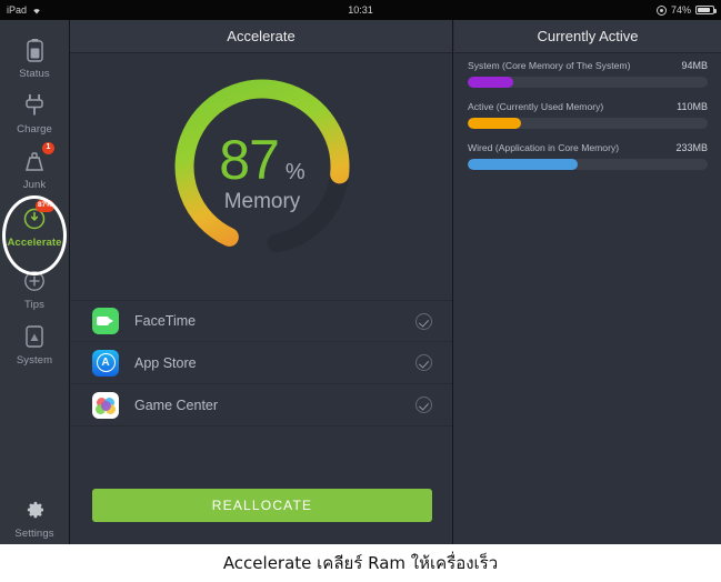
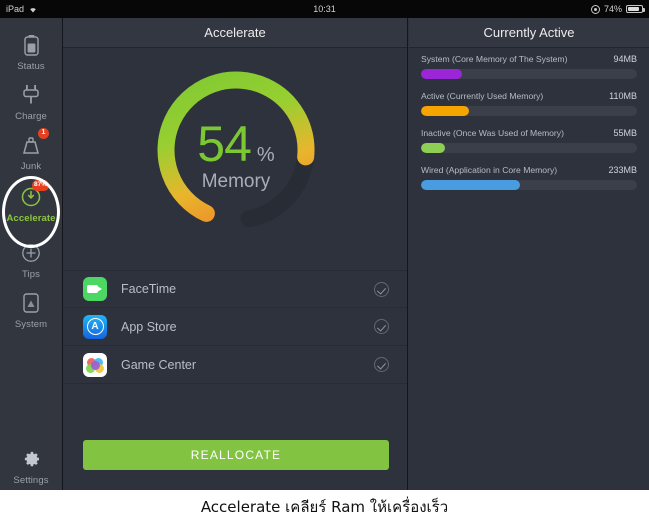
  iPad
  10:31
  74%
  Status
  Charge
  Junk
  Accelerate
  Tips
  System
  Settings
  Accelerate
- 87
+ 54
  %
  Memory
  FaceTime
  A
  App Store
  Game Center
  REALLOCATE
  Currently Active
  System (Core Memory of The System)
  94MB
  Active (Currently Used Memory)
  110MB
+ Inactive (Once Was Used of Memory)
+ 55MB
  Wired (Application in Core Memory)
  233MB
  Accelerate เคลียร์ Ram ให้เครื่องเร็ว
